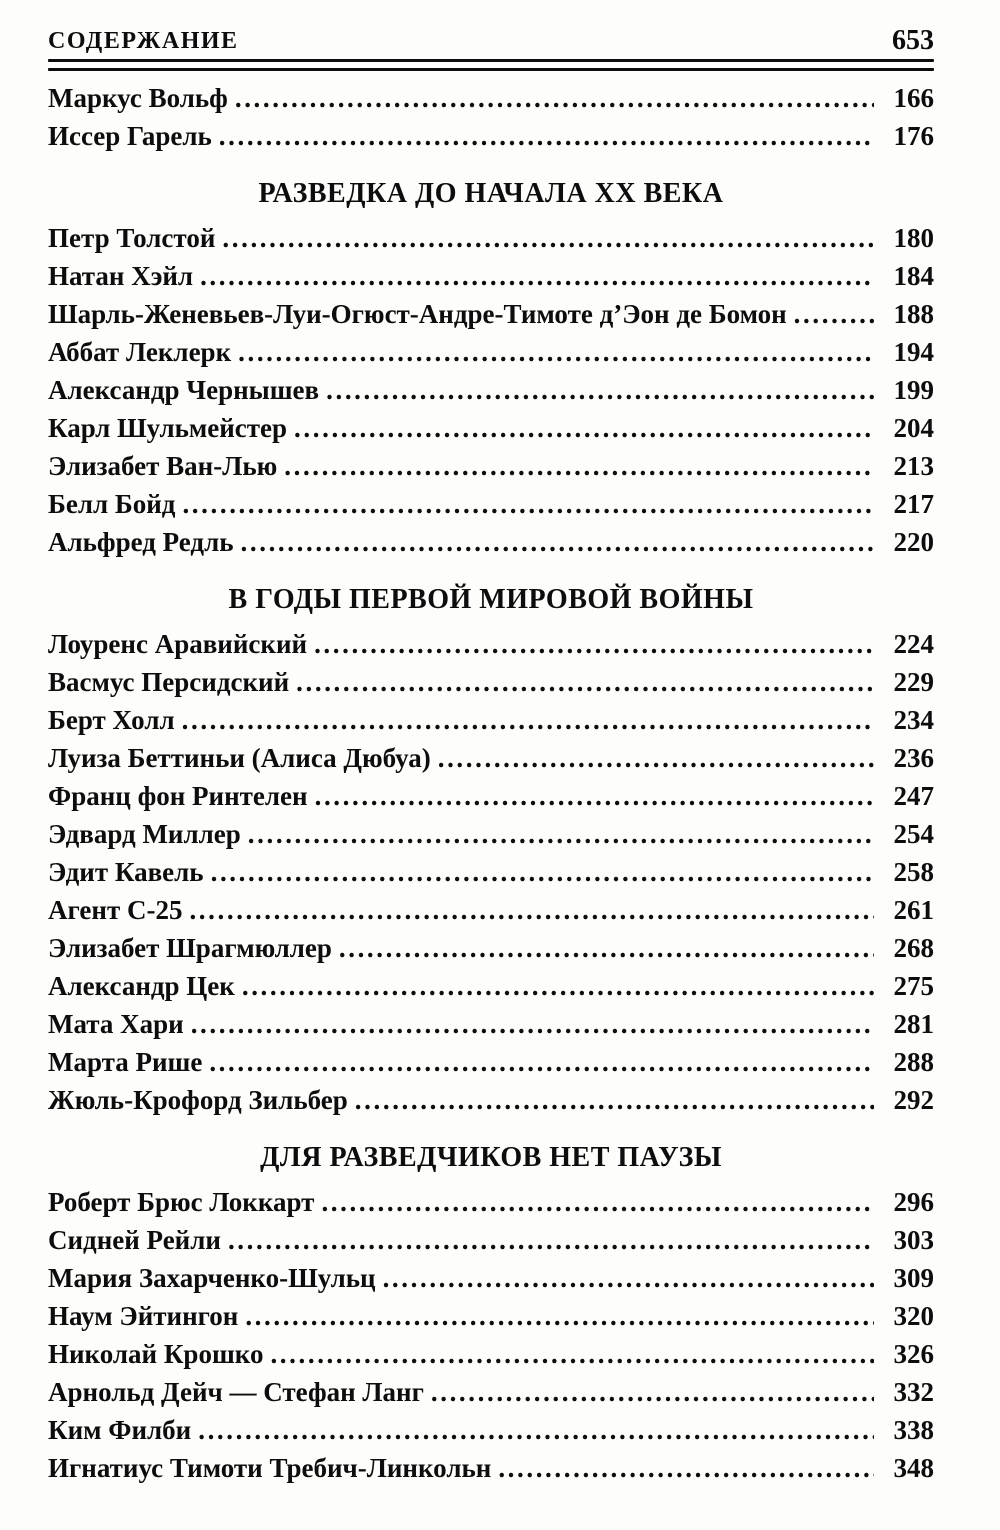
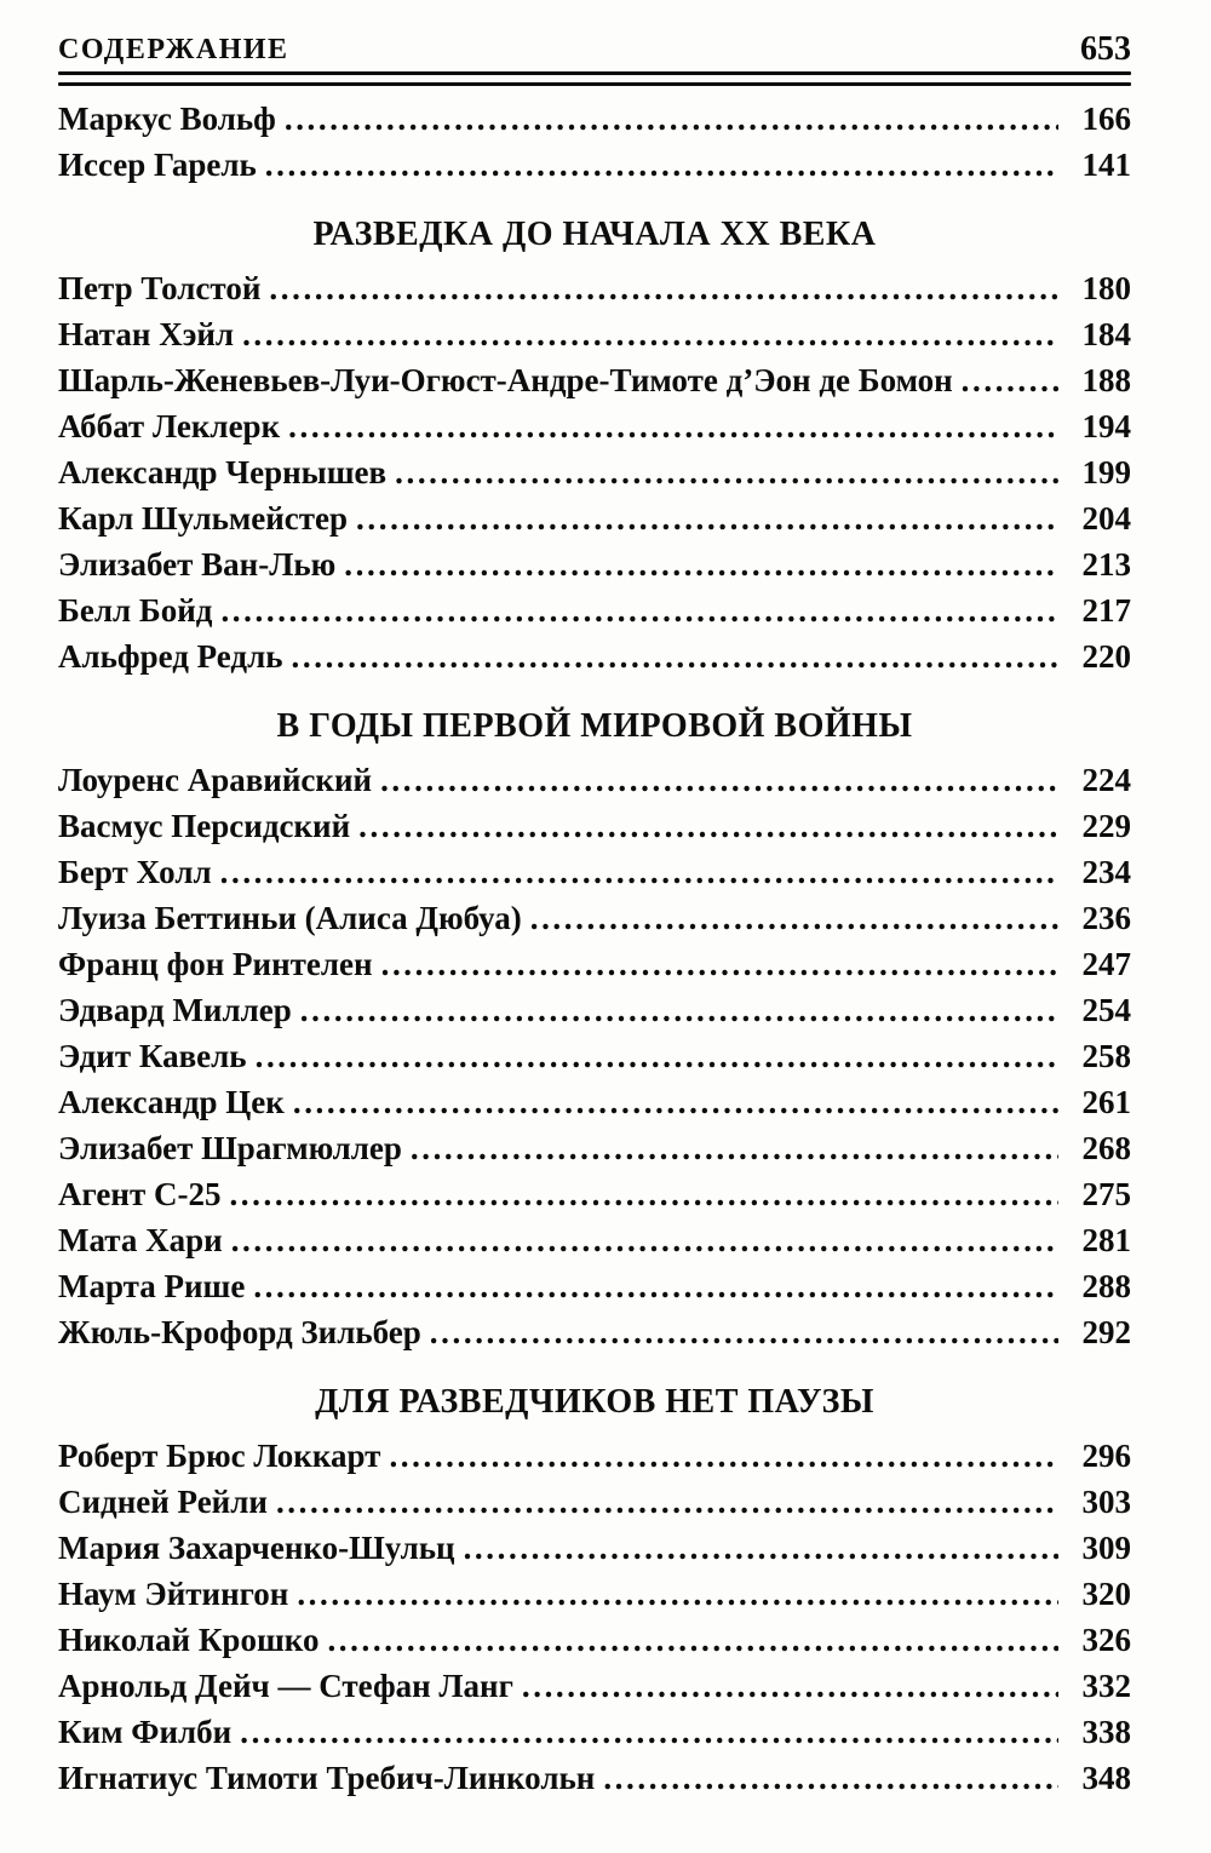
  СОДЕРЖАНИЕ
  653
  Маркус Вольф
  166
  Иссер Гарель
- 176
+ 141
  РАЗВЕДКА ДО НАЧАЛА XX ВЕКА
  Петр Толстой
  180
  Натан Хэйл
  184
  Шарль-Женевьев-Луи-Огюст-Андре-Тимоте д’Эон де Бомон
  188
  Аббат Леклерк
  194
  Александр Чернышев
  199
  Карл Шульмейстер
  204
  Элизабет Ван-Лью
  213
  Белл Бойд
  217
  Альфред Редль
  220
  В ГОДЫ ПЕРВОЙ МИРОВОЙ ВОЙНЫ
  Лоуренс Аравийский
  224
  Васмус Персидский
  229
  Берт Холл
  234
  Луиза Беттиньи (Алиса Дюбуа)
  236
  Франц фон Ринтелен
  247
  Эдвард Миллер
  254
  Эдит Кавель
  258
- Агент С-25
+ Александр Цек
  261
  Элизабет Шрагмюллер
  268
- Александр Цек
+ Агент С-25
  275
  Мата Хари
  281
  Марта Рише
  288
  Жюль-Крофорд Зильбер
  292
  ДЛЯ РАЗВЕДЧИКОВ НЕТ ПАУЗЫ
  Роберт Брюс Локкарт
  296
  Сидней Рейли
  303
  Мария Захарченко-Шульц
  309
  Наум Эйтингон
  320
  Николай Крошко
  326
  Арнольд Дейч — Стефан Ланг
  332
  Ким Филби
  338
  Игнатиус Тимоти Требич-Линкольн
  348
